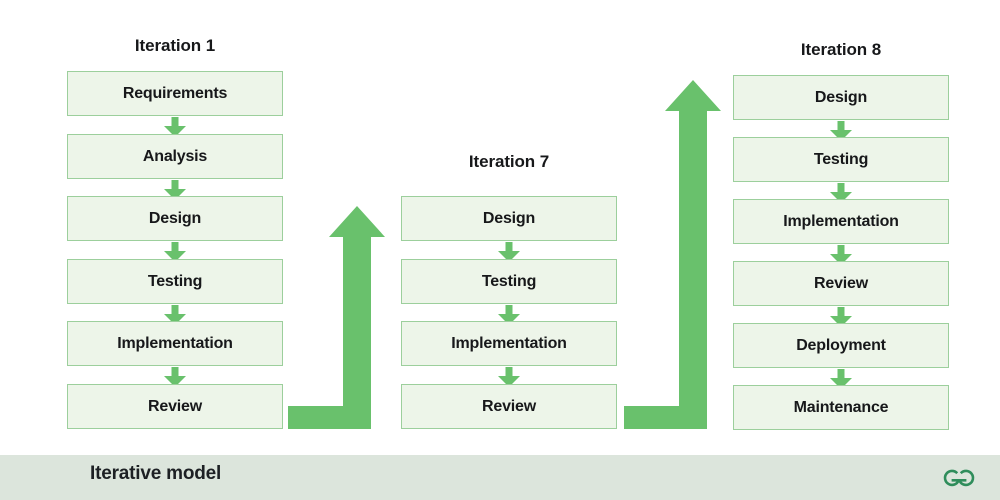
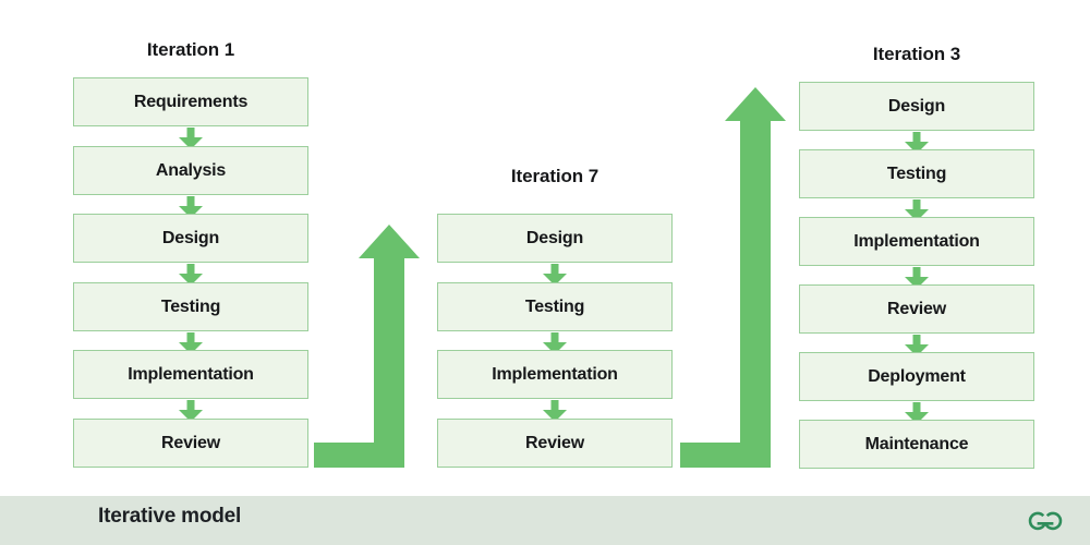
  Iteration 1
  Requirements
  Analysis
  Design
  Testing
  Implementation
  Review
  Iteration 7
  Design
  Testing
  Implementation
  Review
- Iteration 8
+ Iteration 3
  Design
  Testing
  Implementation
  Review
  Deployment
  Maintenance
  Iterative model
